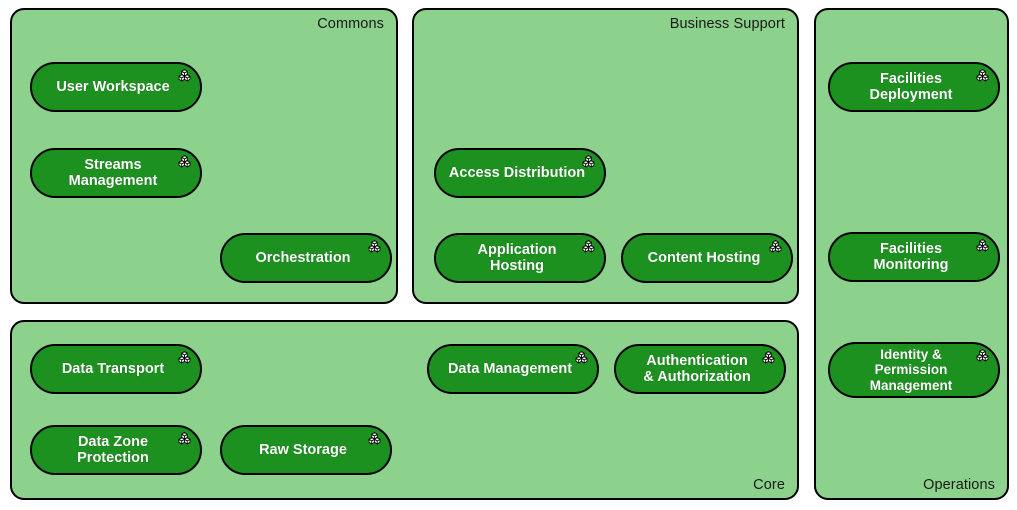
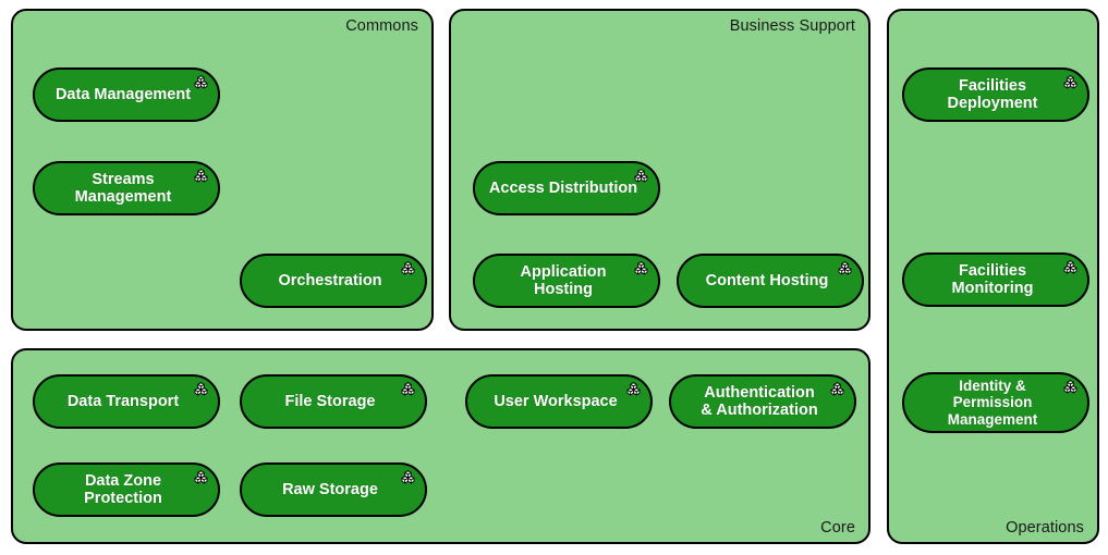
  Commons
- User Workspace
+ Data Management
  Streams
  Management
  Orchestration
  Business Support
  Access Distribution
  Application
  Hosting
  Content Hosting
  Operations
  Facilities
  Deployment
  Facilities
  Monitoring
  Identity &
  Permission
  Management
  Core
  Data Transport
+ File Storage
- Data Management
+ User Workspace
  Authentication
  & Authorization
  Data Zone
  Protection
  Raw Storage
